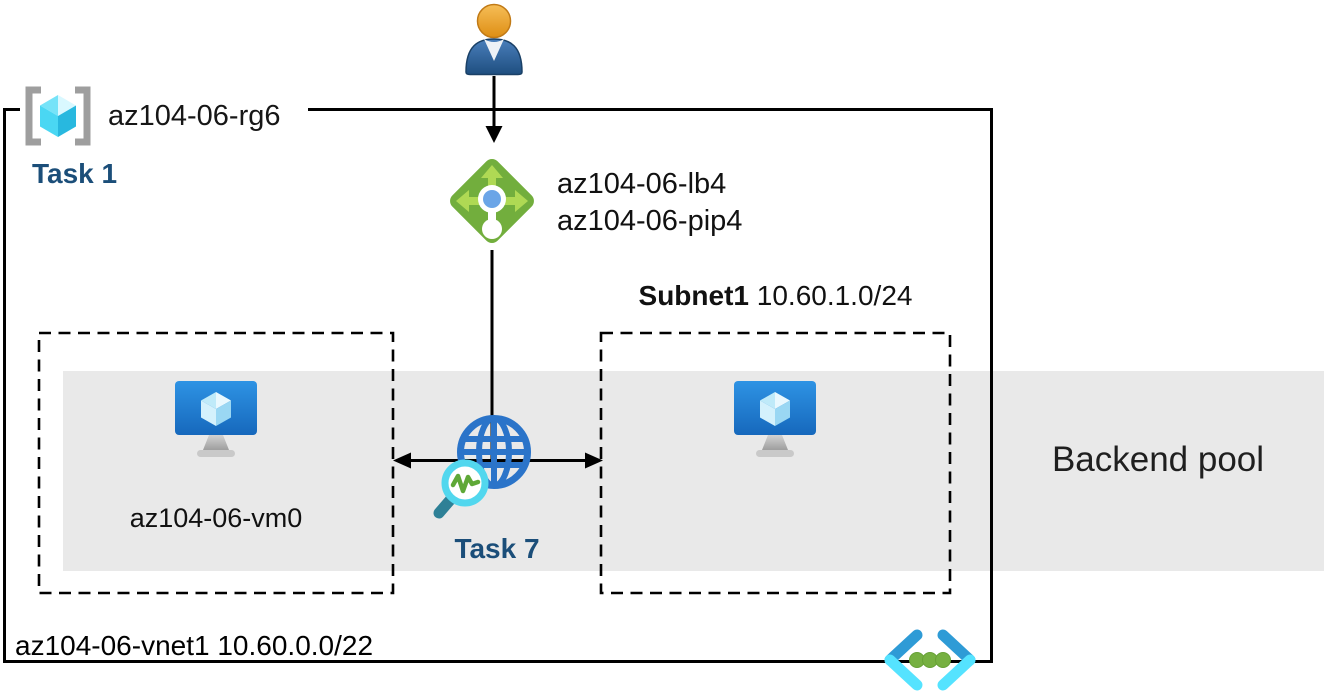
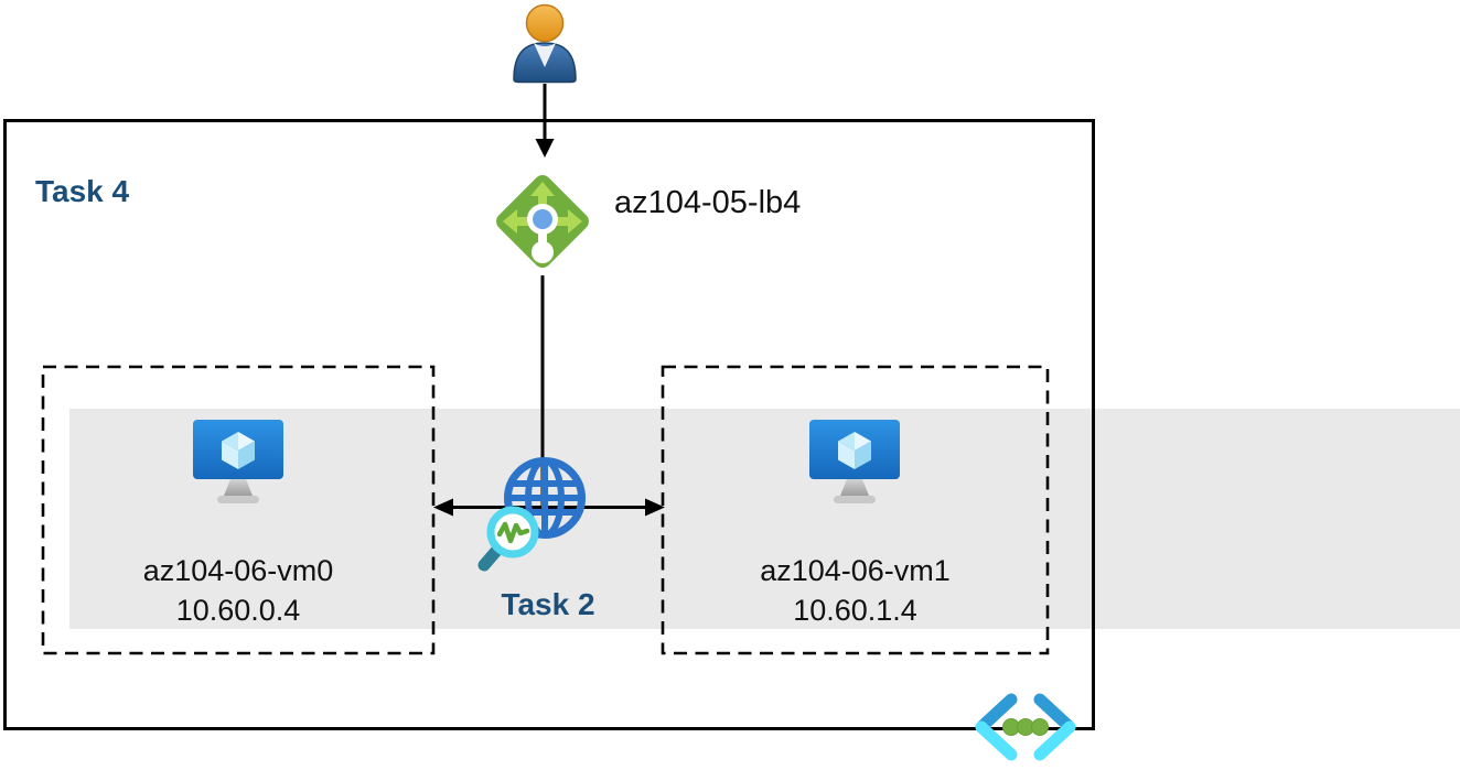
- az104-06-vnet1 10.60.0.0/22
- az104-06-rg6
- Task 1
+ Task 4
- az104-06-lb4
+ az104-05-lb4
- az104-06-pip4
- Subnet1 10.60.1.0/24
  az104-06-vm0
+ 10.60.0.4
+ az104-06-vm1
+ 10.60.1.4
- Task 7
+ Task 2
- Backend pool
